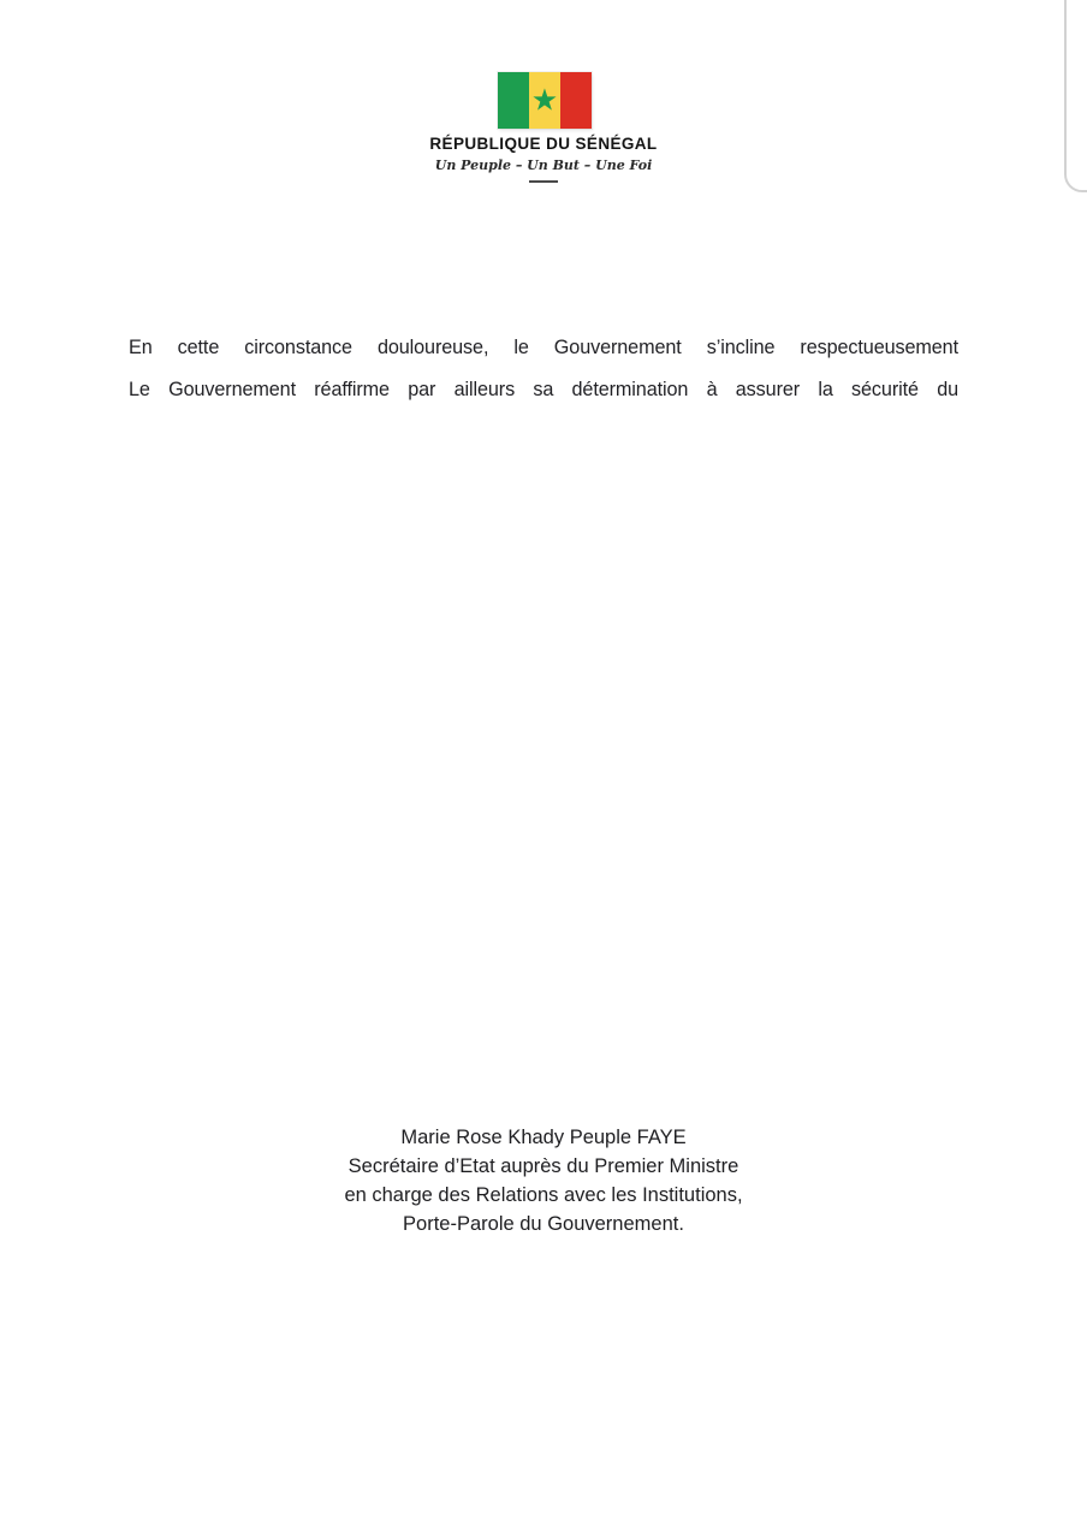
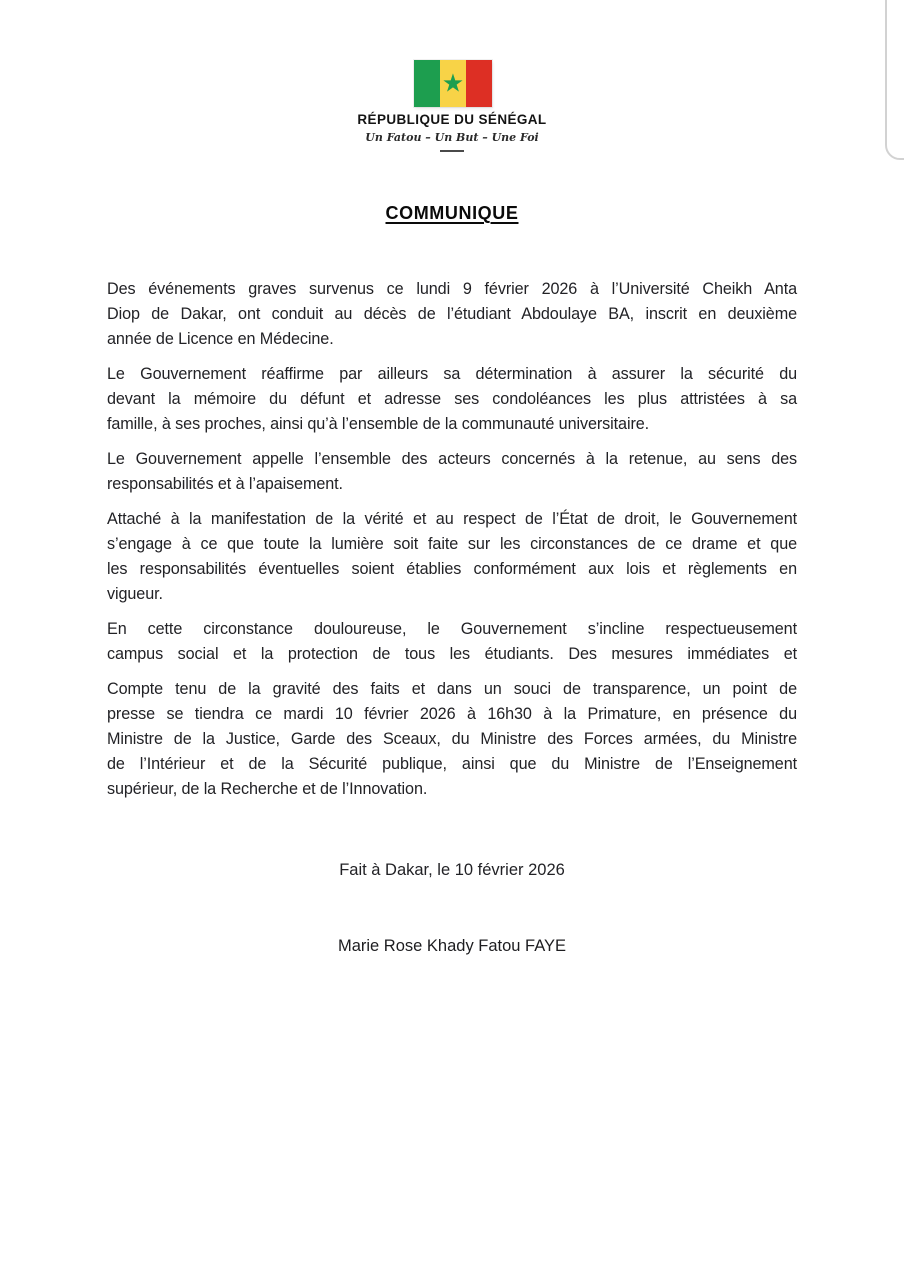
  ★
  RÉPUBLIQUE DU SÉNÉGAL
- Un Peuple – Un But – Une Foi
+ Un Fatou – Un But – Une Foi
+ COMMUNIQUE
+ Des événements graves survenus ce lundi 9 février 2026 à l’Université Cheikh Anta
+ Diop de Dakar, ont conduit au décès de l’étudiant Abdoulaye BA, inscrit en deuxième
+ année de Licence en Médecine.
- En cette circonstance douloureuse, le Gouvernement s’incline respectueusement
+ Le Gouvernement réaffirme par ailleurs sa détermination à assurer la sécurité du
+ devant la mémoire du défunt et adresse ses condoléances les plus attristées à sa
+ famille, à ses proches, ainsi qu’à l’ensemble de la communauté universitaire.
+ Le Gouvernement appelle l’ensemble des acteurs concernés à la retenue, au sens des
+ responsabilités et à l’apaisement.
+ Attaché à la manifestation de la vérité et au respect de l’État de droit, le Gouvernement
+ s’engage à ce que toute la lumière soit faite sur les circonstances de ce drame et que
+ les responsabilités éventuelles soient établies conformément aux lois et règlements en
+ vigueur.
- Le Gouvernement réaffirme par ailleurs sa détermination à assurer la sécurité du
+ En cette circonstance douloureuse, le Gouvernement s’incline respectueusement
+ campus social et la protection de tous les étudiants. Des mesures immédiates et
+ Compte tenu de la gravité des faits et dans un souci de transparence, un point de
+ presse se tiendra ce mardi 10 février 2026 à 16h30 à la Primature, en présence du
+ Ministre de la Justice, Garde des Sceaux, du Ministre des Forces armées, du Ministre
+ de l’Intérieur et de la Sécurité publique, ainsi que du Ministre de l’Enseignement
+ supérieur, de la Recherche et de l’Innovation.
+ Fait à Dakar, le 10 février 2026
- Marie Rose Khady Peuple FAYE
+ Marie Rose Khady Fatou FAYE
- Secrétaire d’Etat auprès du Premier Ministre
- en charge des Relations avec les Institutions,
- Porte-Parole du Gouvernement.
